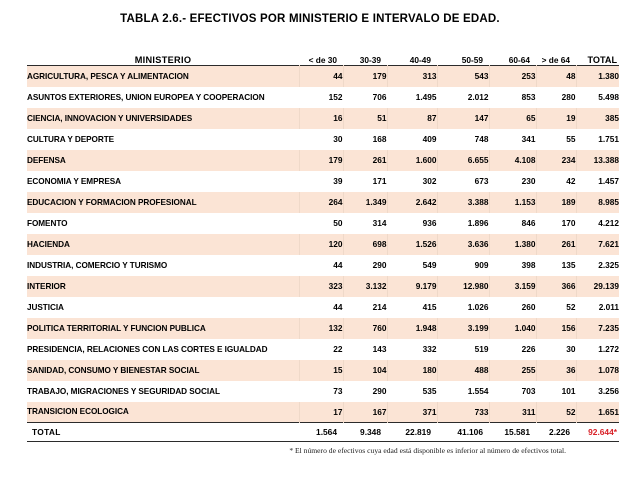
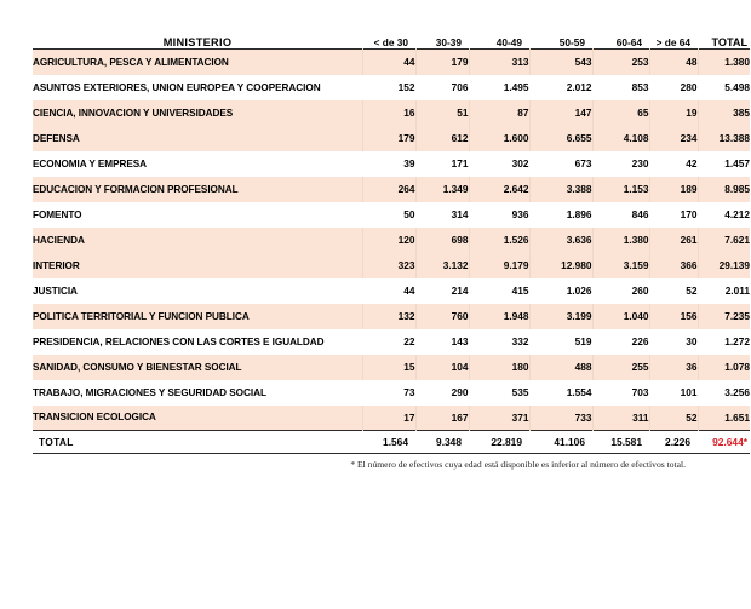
- TABLA 2.6.- EFECTIVOS POR MINISTERIO E INTERVALO DE EDAD.
  MINISTERIO	< de 30	30-39	40-49	50-59	60-64	> de 64	TOTAL
  AGRICULTURA, PESCA Y ALIMENTACION	44	179	313	543	253	48	1.380
  ASUNTOS EXTERIORES, UNION EUROPEA Y COOPERACION	152	706	1.495	2.012	853	280	5.498
  CIENCIA, INNOVACION Y UNIVERSIDADES	16	51	87	147	65	19	385
- CULTURA Y DEPORTE	30	168	409	748	341	55	1.751
- DEFENSA	179	261	1.600	6.655	4.108	234	13.388
+ DEFENSA	179	612	1.600	6.655	4.108	234	13.388
  ECONOMIA Y EMPRESA	39	171	302	673	230	42	1.457
  EDUCACION Y FORMACION PROFESIONAL	264	1.349	2.642	3.388	1.153	189	8.985
  FOMENTO	50	314	936	1.896	846	170	4.212
  HACIENDA	120	698	1.526	3.636	1.380	261	7.621
- INDUSTRIA, COMERCIO Y TURISMO	44	290	549	909	398	135	2.325
  INTERIOR	323	3.132	9.179	12.980	3.159	366	29.139
  JUSTICIA	44	214	415	1.026	260	52	2.011
  POLITICA TERRITORIAL Y FUNCION PUBLICA	132	760	1.948	3.199	1.040	156	7.235
  PRESIDENCIA, RELACIONES CON LAS CORTES E IGUALDAD	22	143	332	519	226	30	1.272
  SANIDAD, CONSUMO Y BIENESTAR SOCIAL	15	104	180	488	255	36	1.078
  TRABAJO, MIGRACIONES Y SEGURIDAD SOCIAL	73	290	535	1.554	703	101	3.256
  TRANSICION ECOLOGICA	17	167	371	733	311	52	1.651
  TOTAL	1.564	9.348	22.819	41.106	15.581	2.226	92.644*
  * El número de efectivos cuya edad está disponible es inferior al número de efectivos total.
